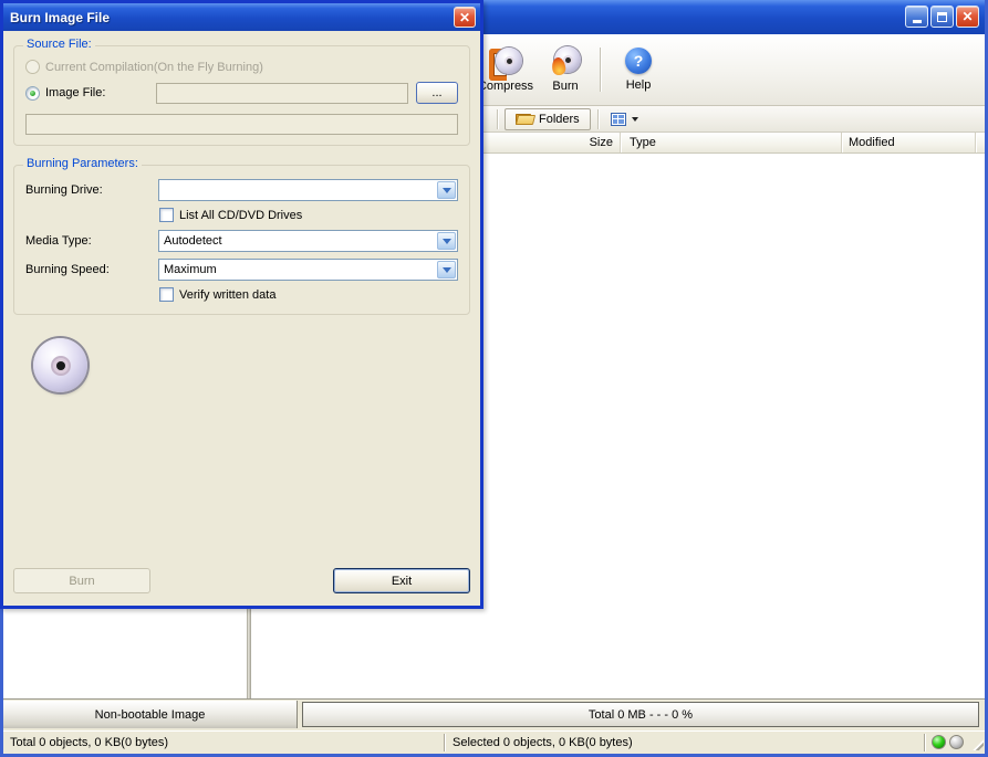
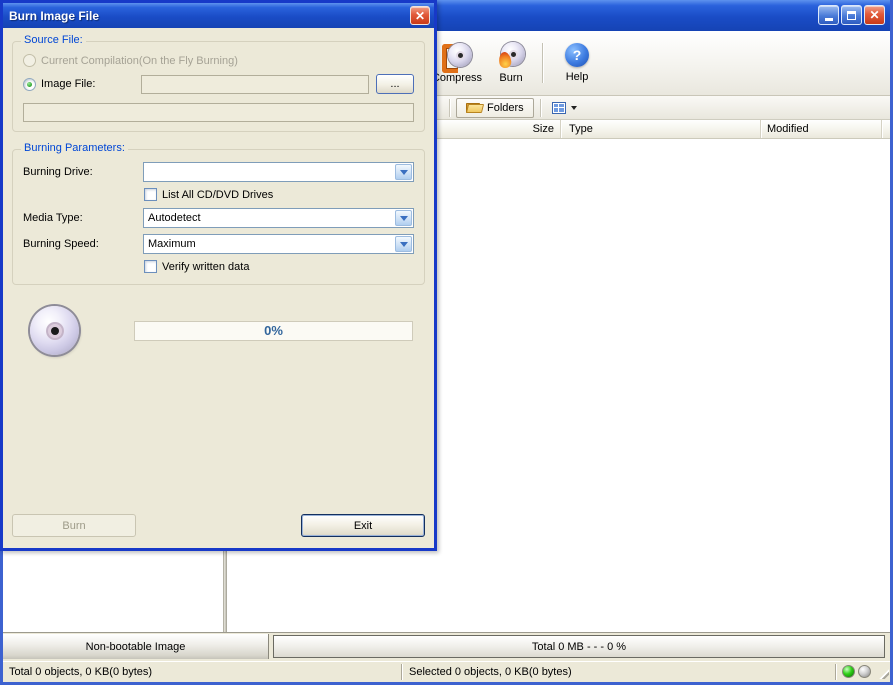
  ✕
  ompress
  Burn
  ?
  Help
  Folders
  Size
  Type
  Modified
  Non-bootable Image
  Total 0 MB - - - 0 %
  Total 0 objects, 0 KB(0 bytes)
  Selected 0 objects, 0 KB(0 bytes)
  Burn Image File
  ✕
  Source File:
  Current Compilation(On the Fly Burning)
  Image File:
  ...
  Burning Parameters:
  Burning Drive:
  List All CD/DVD Drives
  Media Type:
  Autodetect
  Burning Speed:
  Maximum
  Verify written data
+ 0%
  Burn
  Exit
